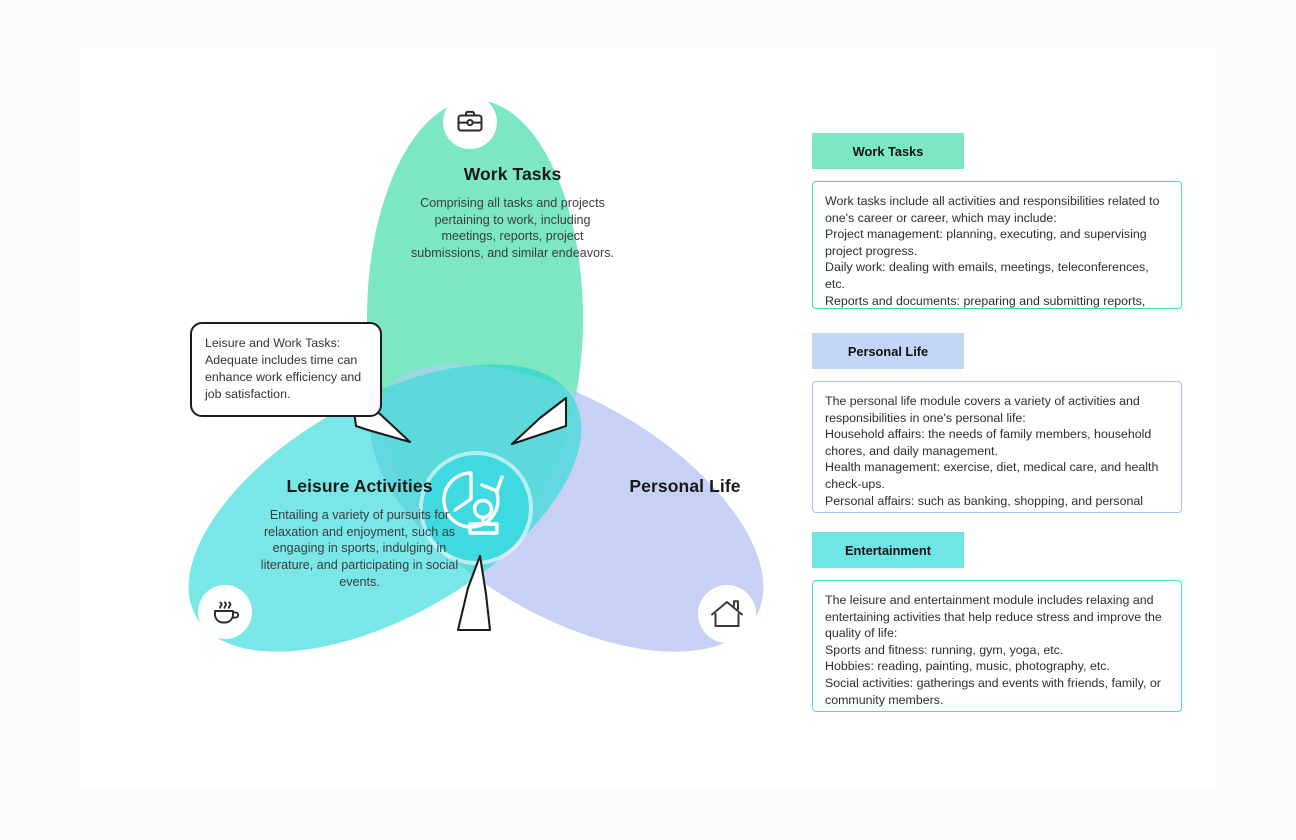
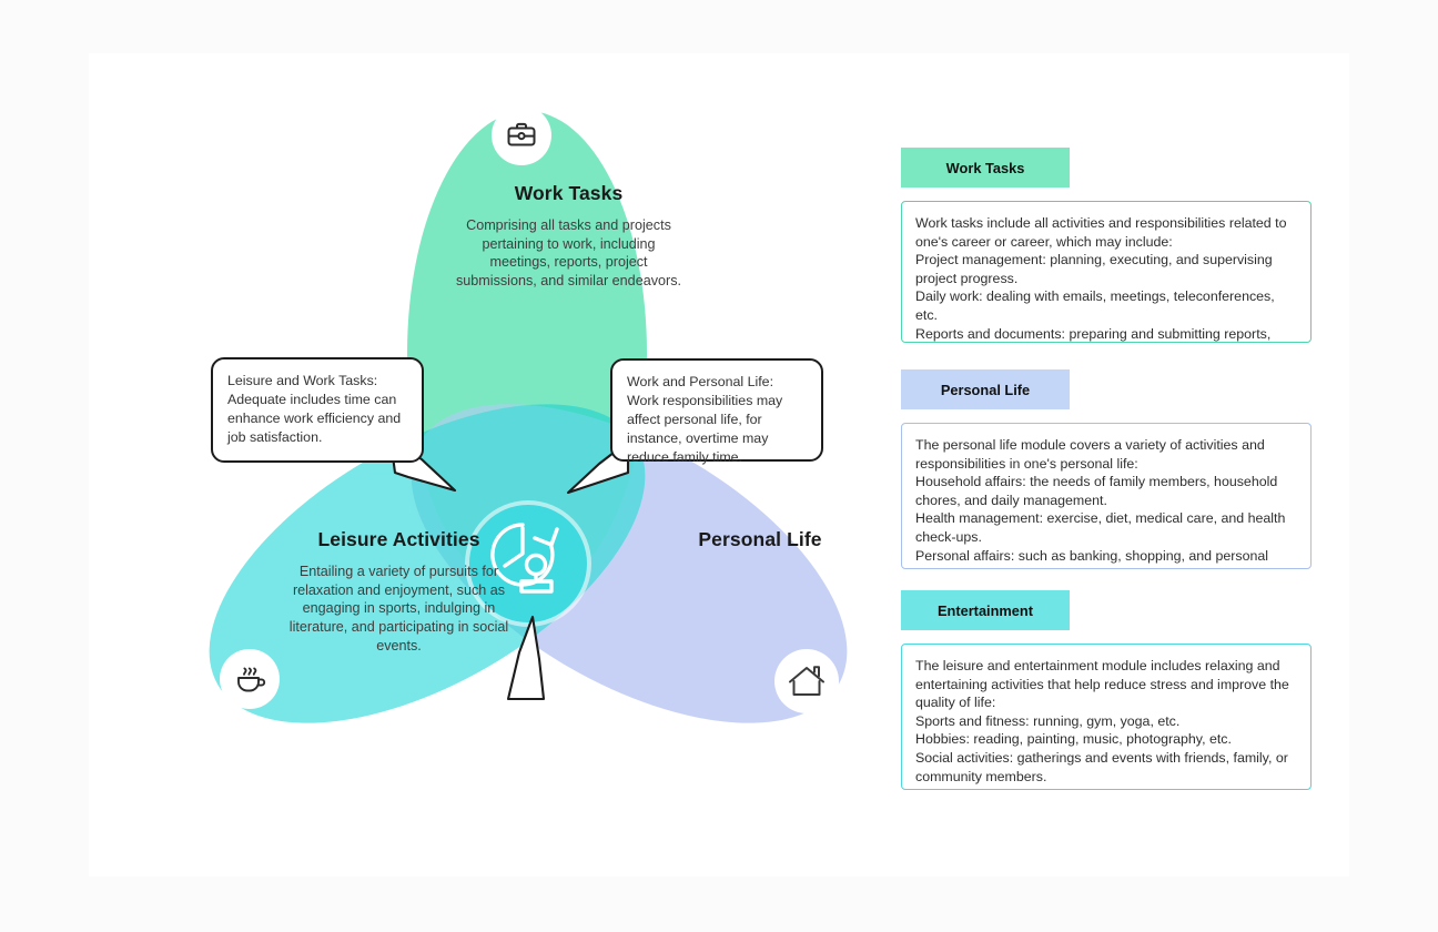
  Work Tasks
  Comprising all tasks and projects pertaining to work, including meetings, reports, project submissions, and similar endeavors.
  Leisure Activities
  Entailing a variety of pursuits for relaxation and enjoyment, such as engaging in sports, indulging in literature, and participating in social events.
  Personal Life
  Leisure and Work Tasks: Adequate includes time can enhance work efficiency and job satisfaction.
+ Work and Personal Life: Work responsibilities may affect personal life, for instance, overtime may reduce family time.
  Work Tasks
  Work tasks include all activities and responsibilities related to one's career or career, which may include:
  Project management: planning, executing, and supervising project progress.
  Daily work: dealing with emails, meetings, teleconferences, etc.
  Reports and documents: preparing and submitting reports,
  Personal Life
  The personal life module covers a variety of activities and responsibilities in one's personal life:
  Household affairs: the needs of family members, household chores, and daily management.
  Health management: exercise, diet, medical care, and health check-ups.
  Personal affairs: such as banking, shopping, and personal
  Entertainment
  The leisure and entertainment module includes relaxing and entertaining activities that help reduce stress and improve the quality of life:
  Sports and fitness: running, gym, yoga, etc.
  Hobbies: reading, painting, music, photography, etc.
  Social activities: gatherings and events with friends, family, or community members.
